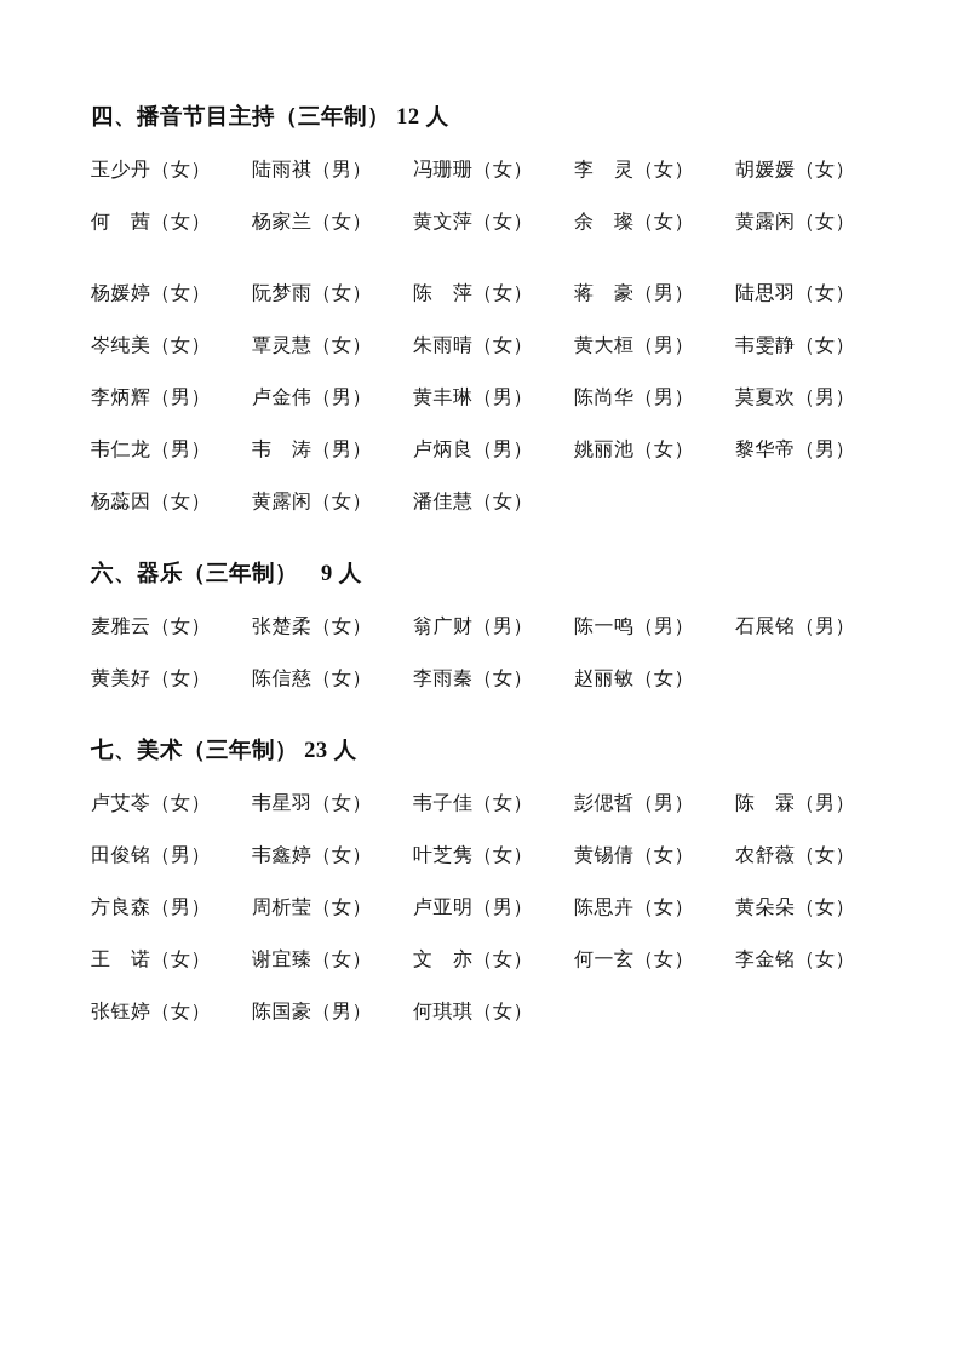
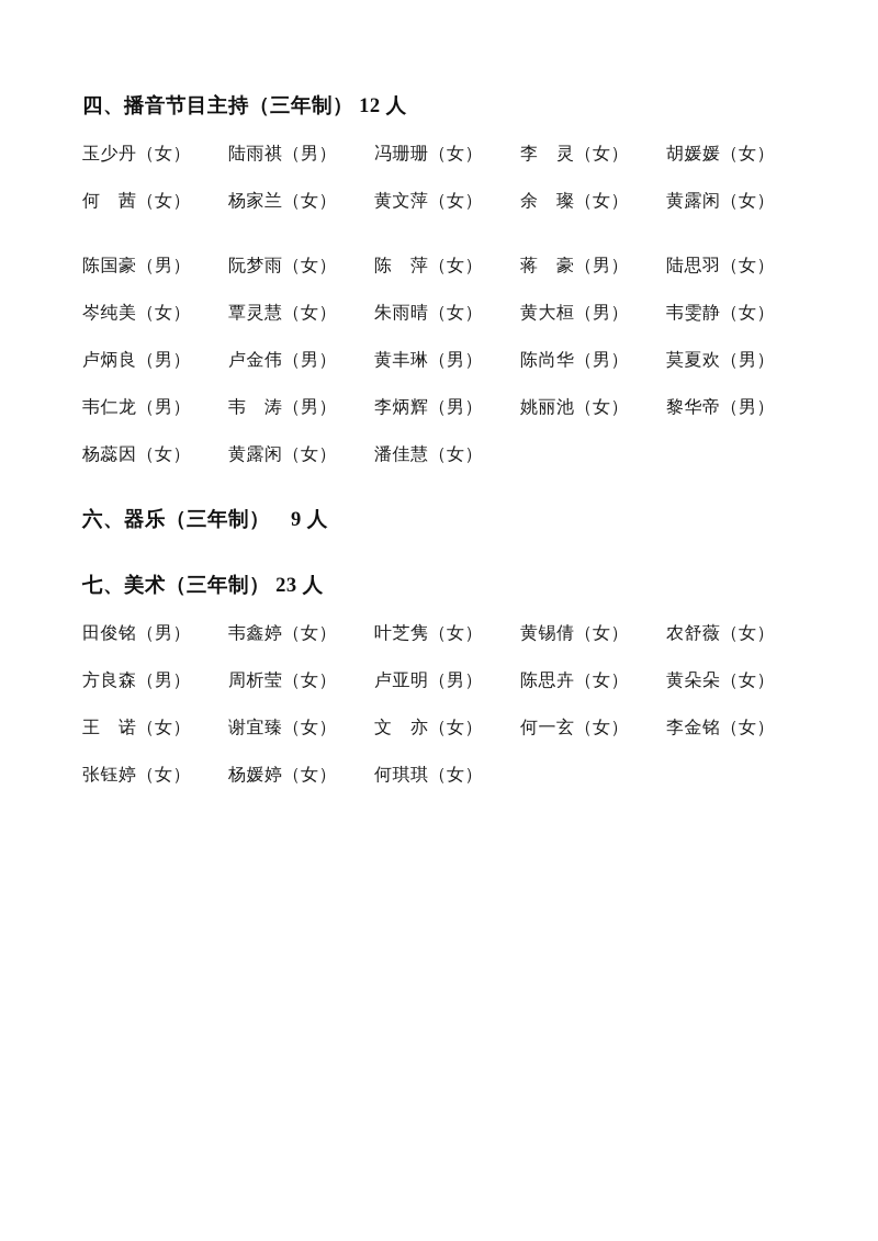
  四、播音节目主持（三年制） 12 人
  玉少丹（女）
  陆雨祺（男）
  冯珊珊（女）
  李 灵（女）
  胡媛媛（女）
  何 茜（女）
  杨家兰（女）
  黄文萍（女）
  余 璨（女）
  黄露闲（女）
- 杨媛婷（女）
+ 陈国豪（男）
  阮梦雨（女）
  陈 萍（女）
  蒋 豪（男）
  陆思羽（女）
  岑纯美（女）
  覃灵慧（女）
  朱雨晴（女）
  黄大桓（男）
  韦雯静（女）
- 李炳辉（男）
+ 卢炳良（男）
  卢金伟（男）
  黄丰琳（男）
  陈尚华（男）
  莫夏欢（男）
  韦仁龙（男）
  韦 涛（男）
- 卢炳良（男）
+ 李炳辉（男）
  姚丽池（女）
  黎华帝（男）
  杨蕊因（女）
  黄露闲（女）
  潘佳慧（女）
  六、器乐（三年制） 9 人
- 麦雅云（女）
- 张楚柔（女）
- 翁广财（男）
- 陈一鸣（男）
- 石展铭（男）
- 黄美好（女）
- 陈信慈（女）
- 李雨秦（女）
- 赵丽敏（女）
  七、美术（三年制） 23 人
- 卢艾苓（女）
- 韦星羽（女）
- 韦子佳（女）
- 彭偲哲（男）
- 陈 霖（男）
  田俊铭（男）
  韦鑫婷（女）
  叶芝隽（女）
  黄锡倩（女）
  农舒薇（女）
  方良森（男）
  周析莹（女）
  卢亚明（男）
  陈思卉（女）
  黄朵朵（女）
  王 诺（女）
  谢宜臻（女）
  文 亦（女）
  何一玄（女）
  李金铭（女）
  张钰婷（女）
- 陈国豪（男）
+ 杨媛婷（女）
  何琪琪（女）
